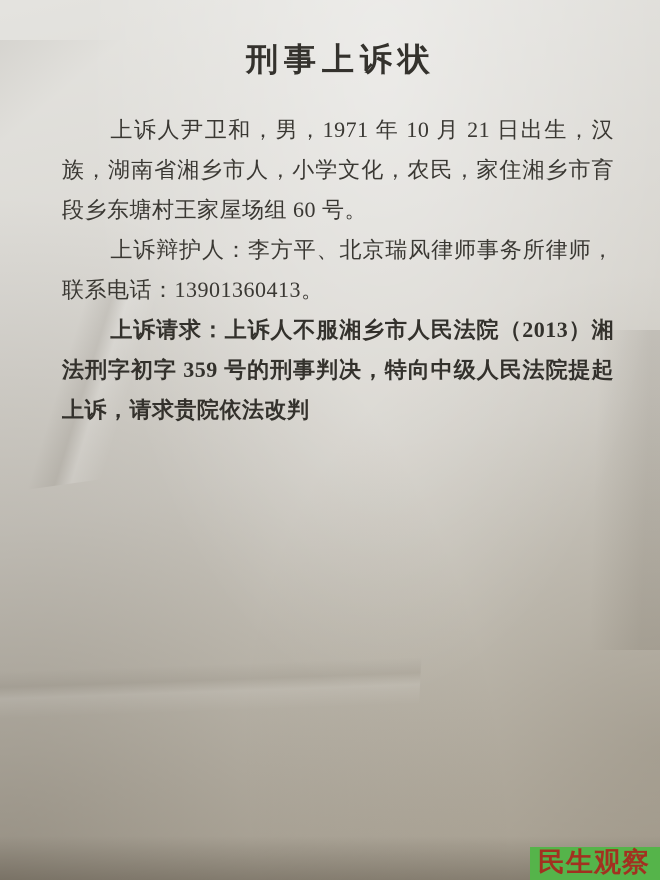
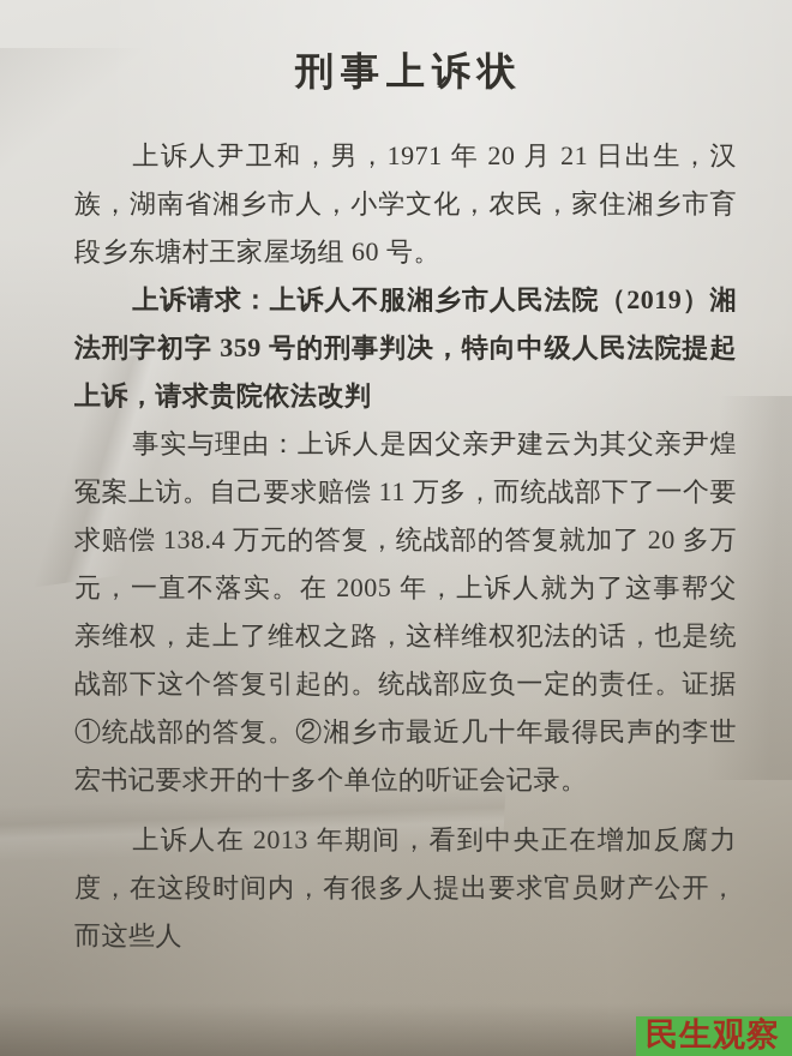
  刑事上诉状
- 上诉人尹卫和，男，1971 年 10 月 21 日出生，汉族，湖南省湘乡市人，小学文化，农民，家住湘乡市育段乡东塘村王家屋场组 60 号。
+ 上诉人尹卫和，男，1971 年 20 月 21 日出生，汉族，湖南省湘乡市人，小学文化，农民，家住湘乡市育段乡东塘村王家屋场组 60 号。
- 上诉辩护人：李方平、北京瑞风律师事务所律师，联系电话：13901360413。
- 上诉请求：上诉人不服湘乡市人民法院（2013）湘法刑字初字 359 号的刑事判决，特向中级人民法院提起上诉，请求贵院依法改判
+ 上诉请求：上诉人不服湘乡市人民法院（2019）湘法刑字初字 359 号的刑事判决，特向中级人民法院提起上诉，请求贵院依法改判
+ 事实与理由：上诉人是因父亲尹建云为其父亲尹煌冤案上访。自己要求赔偿 11 万多，而统战部下了一个要求赔偿 138.4 万元的答复，统战部的答复就加了 20 多万元，一直不落实。在 2005 年，上诉人就为了这事帮父亲维权，走上了维权之路，这样维权犯法的话，也是统战部下这个答复引起的。统战部应负一定的责任。证据①统战部的答复。②湘乡市最近几十年最得民声的李世宏书记要求开的十多个单位的听证会记录。
+ 上诉人在 2013 年期间，看到中央正在增加反腐力度，在这段时间内，有很多人提出要求官员财产公开，而这些人
  民生观察
